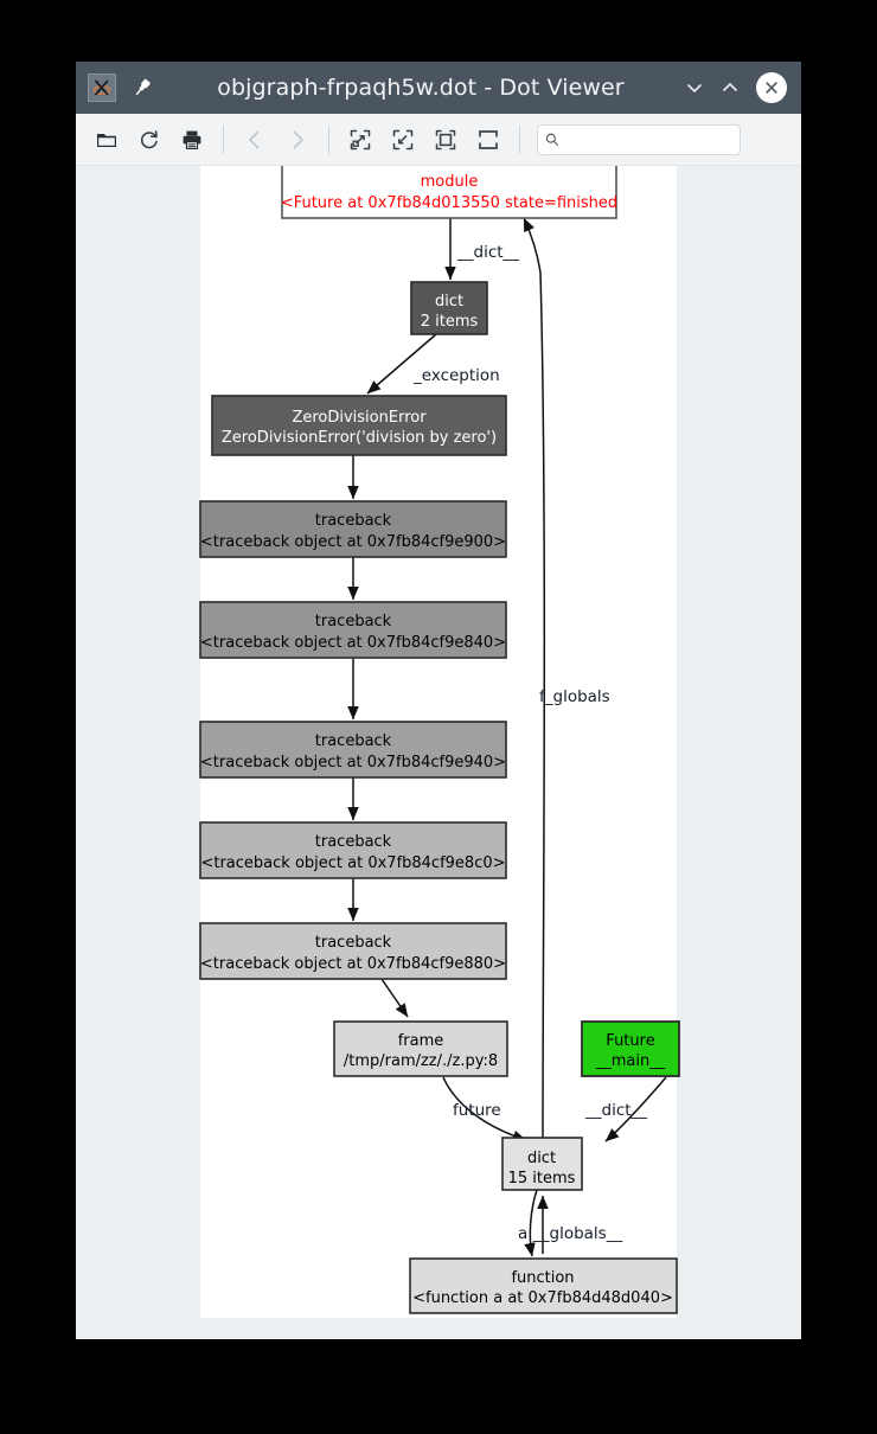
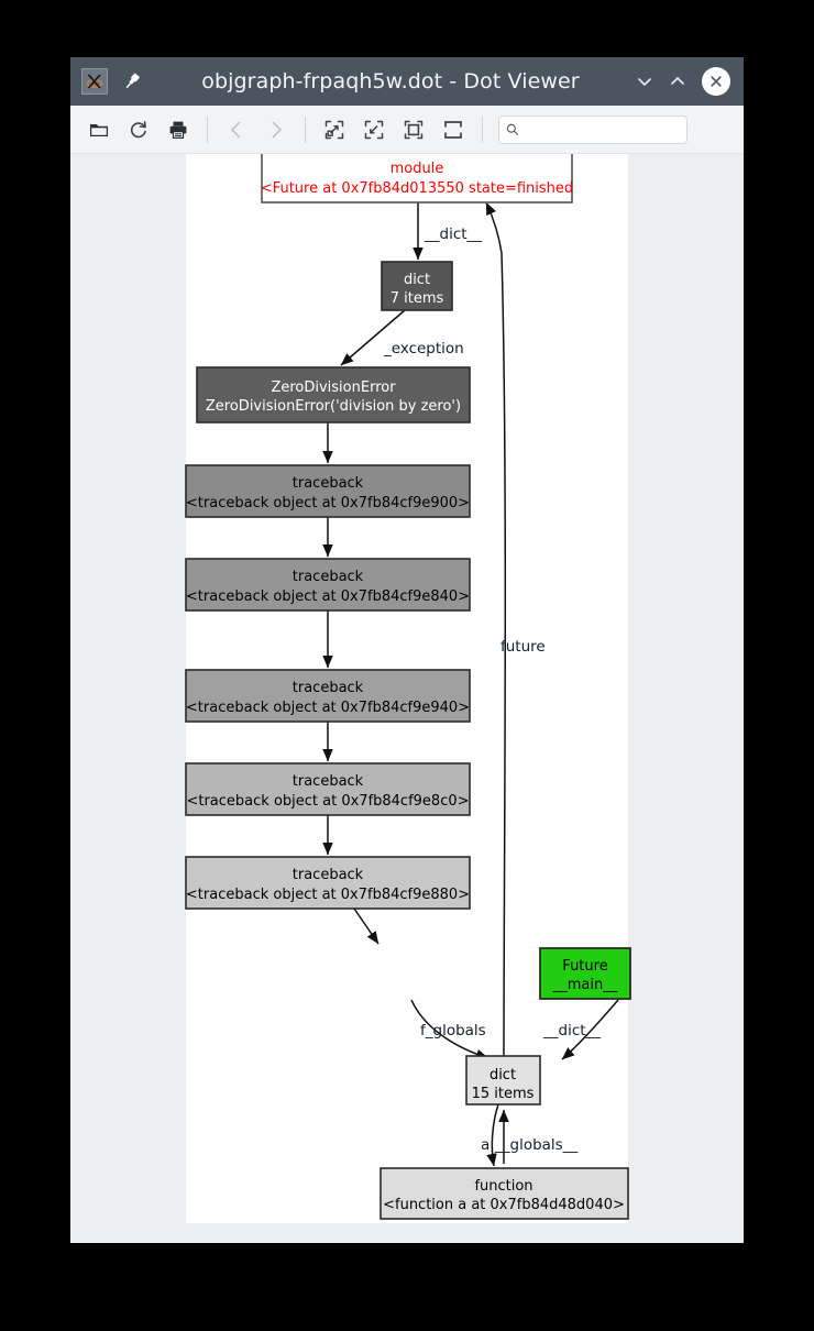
  objgraph-frpaqh5w.dot - Dot Viewer
  module
  <Future at 0x7fb84d013550 state=finished
  __dict__
  dict
- 2 items
+ 7 items
  _exception
  ZeroDivisionError
  ZeroDivisionError('division by zero')
  traceback
  <traceback object at 0x7fb84cf9e900>
  traceback
  <traceback object at 0x7fb84cf9e840>
  traceback
  <traceback object at 0x7fb84cf9e940>
  traceback
  <traceback object at 0x7fb84cf9e8c0>
  traceback
  <traceback object at 0x7fb84cf9e880>
- frame
- /tmp/ram/zz/./z.py:8
  Future
  __main__
- future
+ f_globals
  __dict__
  dict
  15 items
  a
  __globals__
- f_globals
+ future
  function
  <function a at 0x7fb84d48d040>
